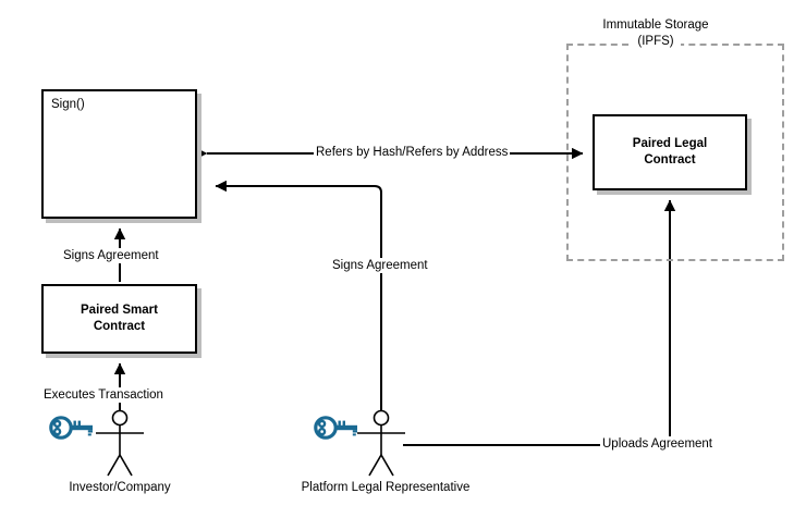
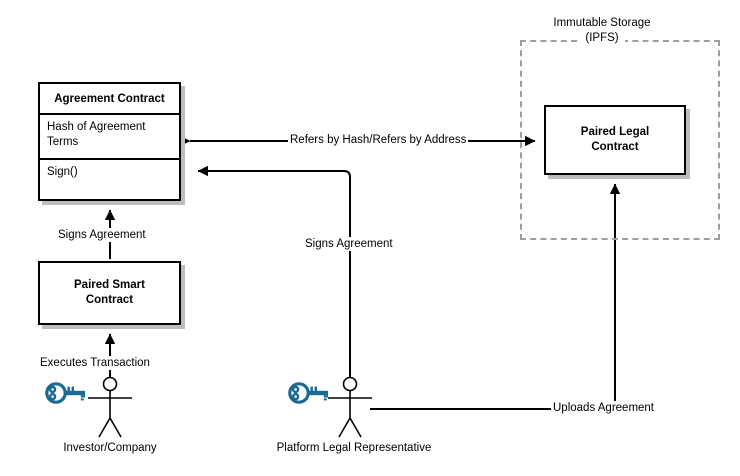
  Immutable Storage
  (IPFS)
+ Agreement Contract
+ Hash of Agreement
+ Terms
  Sign()
  Paired Smart
  Contract
  Paired Legal
  Contract
  Refers by Hash/Refers by Address
  Signs Agreement
  Signs Agreement
  Executes Transaction
  Uploads Agreement
  Investor/Company
  Platform Legal Representative
